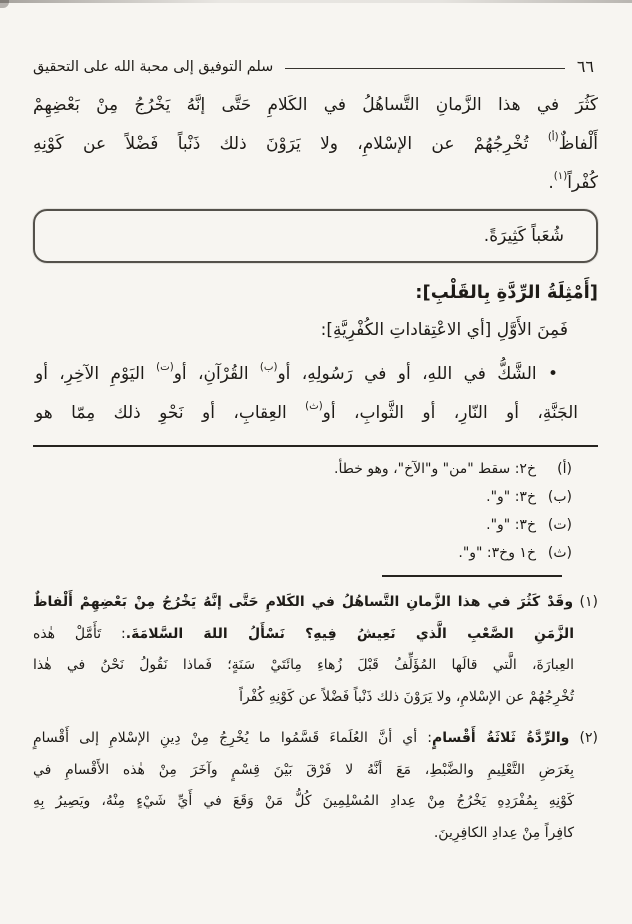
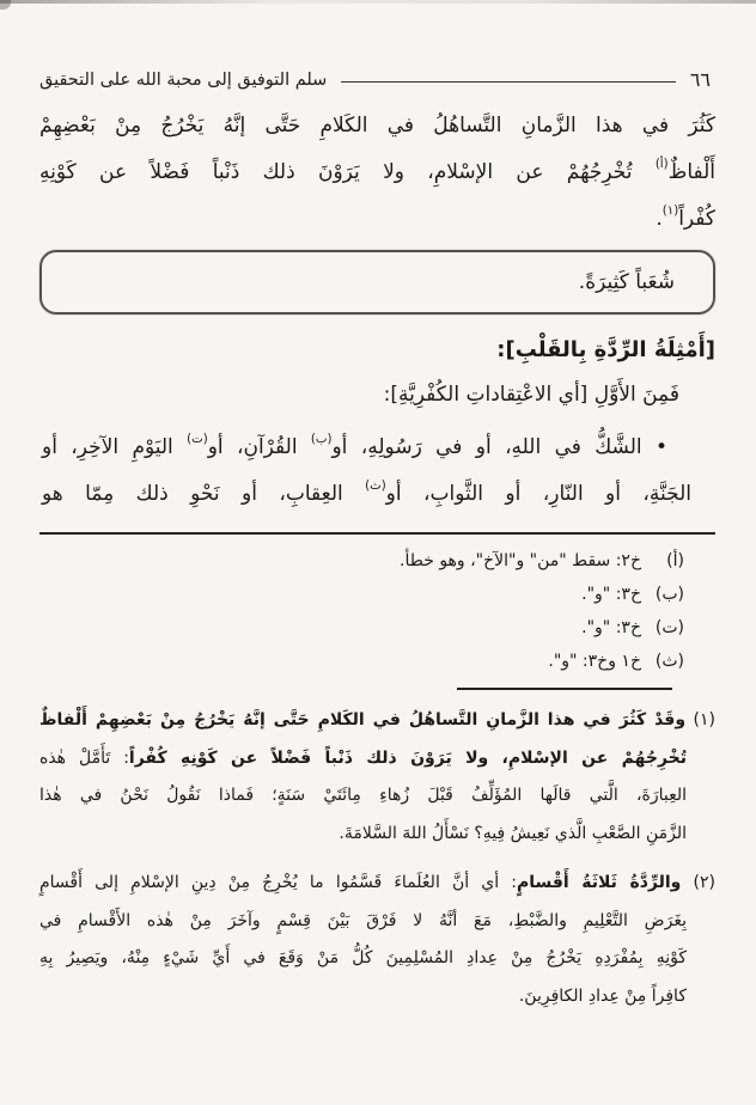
  سلم التوفيق إلى محبة الله على التحقيق
  ٦٦
  كَثُرَ في هذا الزَّمانِ التَّساهُلُ في الكَلامِ حَتَّى إنَّهُ يَخْرُجُ مِنْ بَعْضِهِمْ
  أَلْفاظٌ(أ) تُخْرِجُهُمْ عن الإسْلامِ، ولا يَرَوْنَ ذلك ذَنْباً فَضْلاً عن كَوْنِهِ
  كُفْراً(١).
  شُعَباً كَثِيرَةً.
  [أَمْثِلَةُ الرِّدَّةِ بِالقَلْبِ]:
  فَمِنَ الأَوَّلِ [أي الاعْتِقاداتِ الكُفْرِيَّةِ]:
  • الشَّكُّ في اللهِ، أو في رَسُولِهِ، أو(ب) القُرْآنِ، أو(ت) اليَوْمِ الآخِرِ، أو
  الجَنَّةِ، أو النّارِ، أو الثَّوابِ، أو(ث) العِقابِ، أو نَحْوِ ذلك مِمّا هو
  (أ)خ٢: سقط "من" و"الآخ"، وهو خطأ.
  (ب)خ٣: "و".
  (ت)خ٣: "و".
  (ث)خ١ وخ٣: "و".
  (١) وقَدْ كَثُرَ في هذا الزَّمانِ التَّساهُلُ في الكَلامِ حَتَّى إنَّهُ يَخْرُجُ مِنْ بَعْضِهِمْ أَلْفاظٌ
- الزَّمَنِ الصَّعْبِ الَّذي نَعِيشُ فِيهِ؟ نَسْأَلُ اللهَ السَّلامَةَ.: تَأَمَّلْ هٰذه
+ تُخْرِجُهُمْ عن الإسْلامِ، ولا يَرَوْنَ ذلك ذَنْباً فَضْلاً عن كَوْنِهِ كُفْراً: تَأَمَّلْ هٰذه
  العِبارَةَ، الَّتي قالَها المُؤَلِّفُ قَبْلَ زُهاءِ مِائَتَيْ سَنَةٍ؛ فَماذا نَقُولُ نَحْنُ في هٰذا
- تُخْرِجُهُمْ عن الإسْلامِ، ولا يَرَوْنَ ذلك ذَنْباً فَضْلاً عن كَوْنِهِ كُفْراً
+ الزَّمَنِ الصَّعْبِ الَّذي نَعِيشُ فِيهِ؟ نَسْأَلُ اللهَ السَّلامَةَ.
  (٢) والرِّدَّةُ ثَلاثَةُ أَقْسامٍ: أي أنَّ العُلَماءَ قَسَّمُوا ما يُخْرِجُ مِنْ دِينِ الإسْلامِ إلى أَقْسامٍ
  بِغَرَضِ التَّعْلِيمِ والضَّبْطِ، مَعَ أنَّهُ لا فَرْقَ بَيْنَ قِسْمٍ وآخَرَ مِنْ هٰذه الأَقْسامِ في
  كَوْنِهِ بِمُفْرَدِهِ يَخْرُجُ مِنْ عِدادِ المُسْلِمِينَ كُلُّ مَنْ وَقَعَ في أَيِّ شَيْءٍ مِنْهُ، ويَصِيرُ بِهِ
  كافِراً مِنْ عِدادِ الكافِرِينَ.
